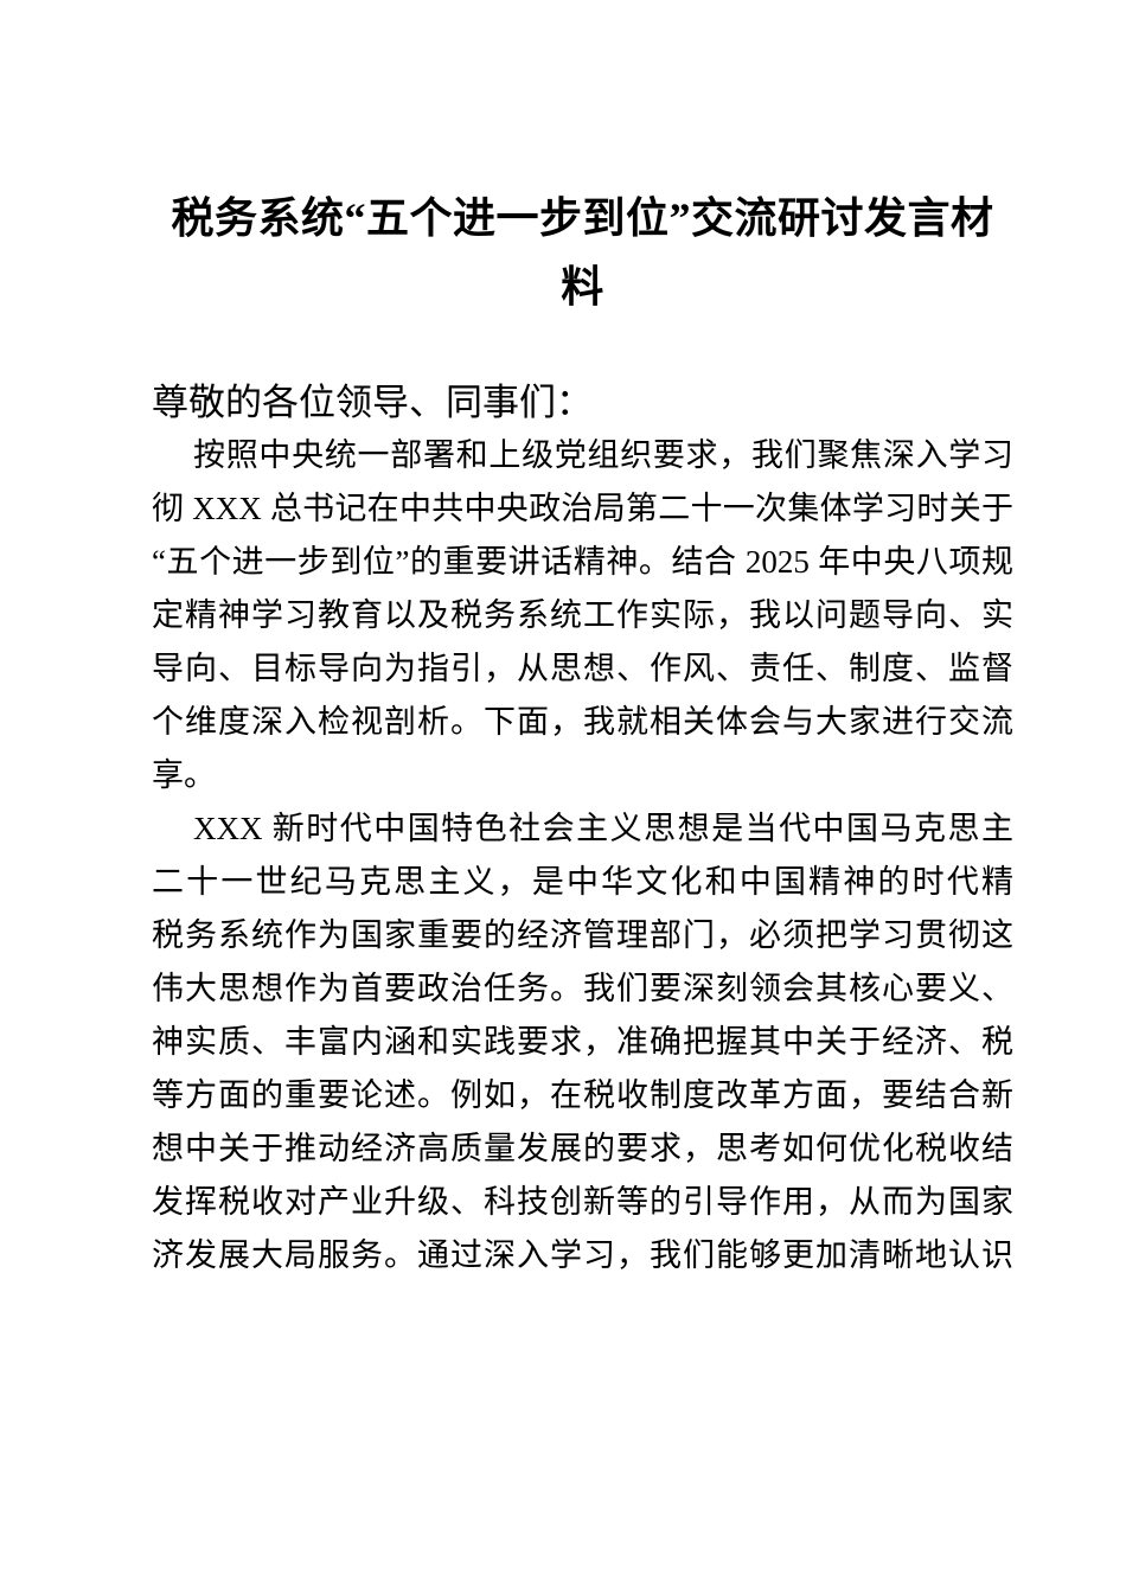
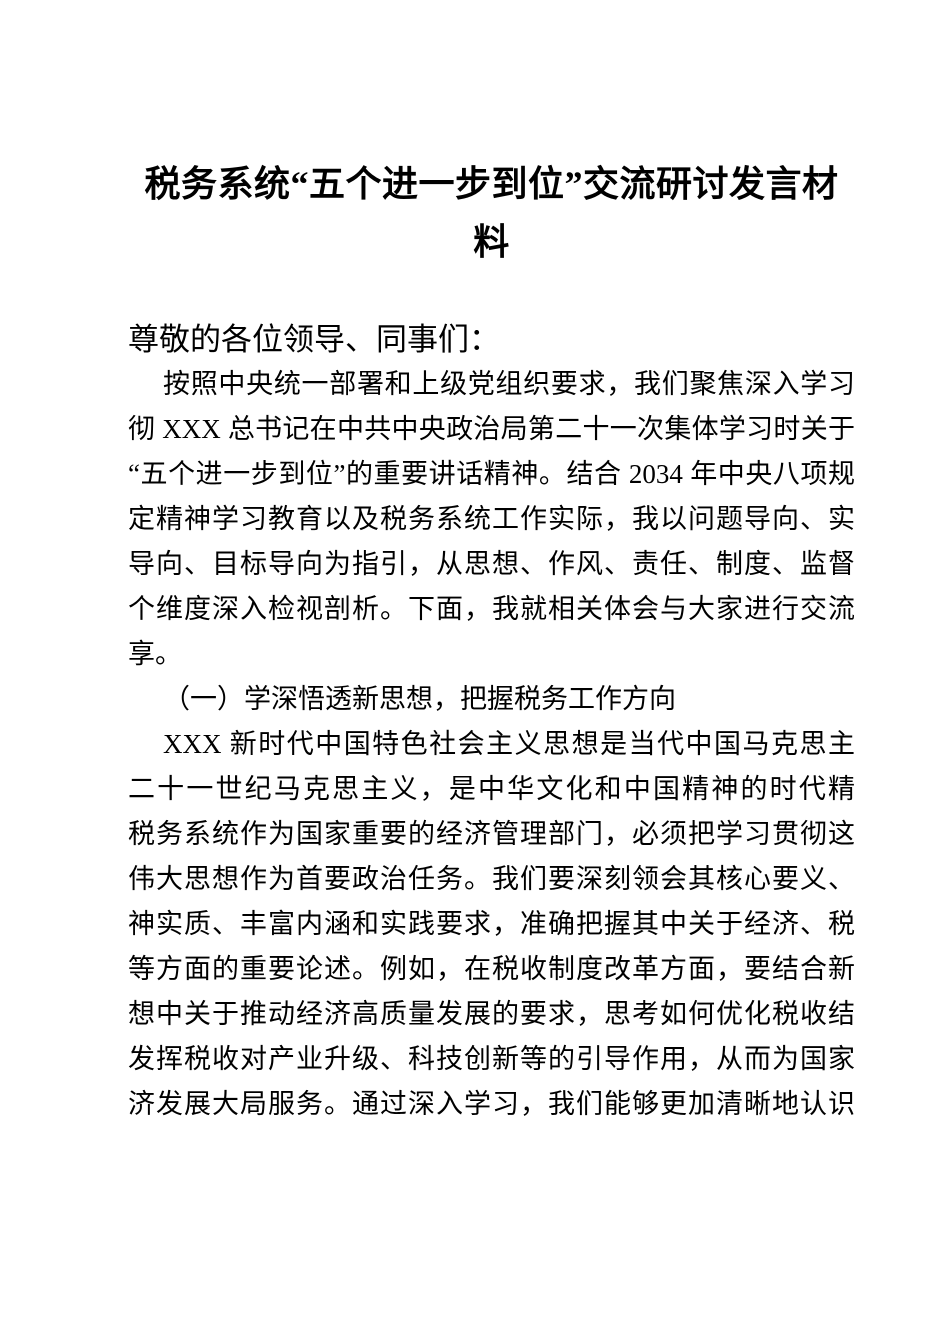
  税务系统“五个进一步到位”交流研讨发言材
  料
  尊敬的各位领导、同事们：
  按照中央统一部署和上级党组织要求，我们聚焦深入学习
  彻 XXX 总书记在中共中央政治局第二十一次集体学习时关于
- “五个进一步到位”的重要讲话精神。结合 2025 年中央八项规
+ “五个进一步到位”的重要讲话精神。结合 2034 年中央八项规
  定精神学习教育以及税务系统工作实际，我以问题导向、实
  导向、目标导向为指引，从思想、作风、责任、制度、监督
  个维度深入检视剖析。下面，我就相关体会与大家进行交流
  享。
+ （一）学深悟透新思想，把握税务工作方向
  XXX 新时代中国特色社会主义思想是当代中国马克思主
  二十一世纪马克思主义，是中华文化和中国精神的时代精
  税务系统作为国家重要的经济管理部门，必须把学习贯彻这
  伟大思想作为首要政治任务。我们要深刻领会其核心要义、
  神实质、丰富内涵和实践要求，准确把握其中关于经济、税
  等方面的重要论述。例如，在税收制度改革方面，要结合新
  想中关于推动经济高质量发展的要求，思考如何优化税收结
  发挥税收对产业升级、科技创新等的引导作用，从而为国家
  济发展大局服务。通过深入学习，我们能够更加清晰地认识
